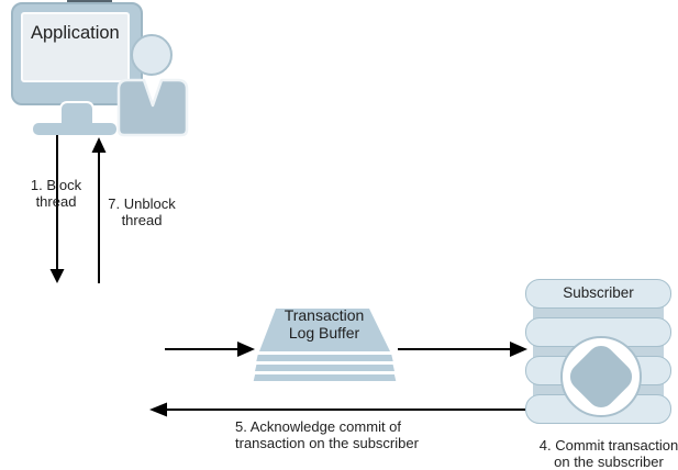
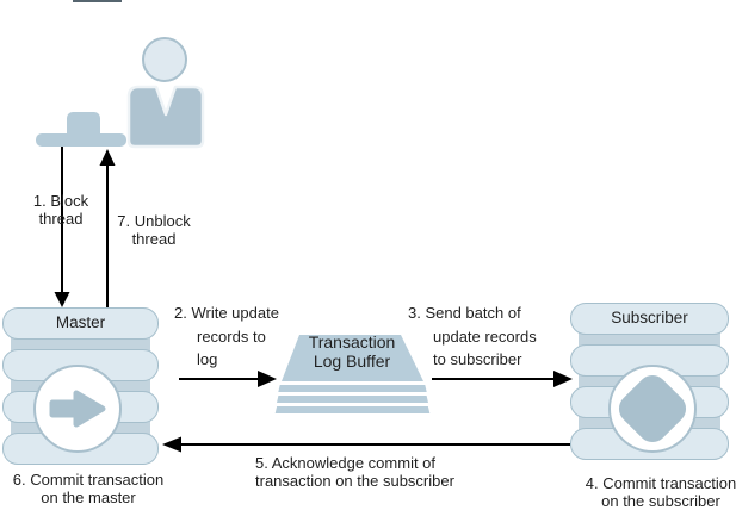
- Application
  1. Block
  thread
  7. Unblock
  thread
+ 2. Write update
+ records to
+ log
+ 3. Send batch of
+ update records
+ to subscriber
  5. Acknowledge commit of
  transaction on the subscriber
+ 6. Commit transaction
+ on the master
  4. Commit transaction
  on the subscriber
+ Master
  Subscriber
  Transaction
  Log Buffer
